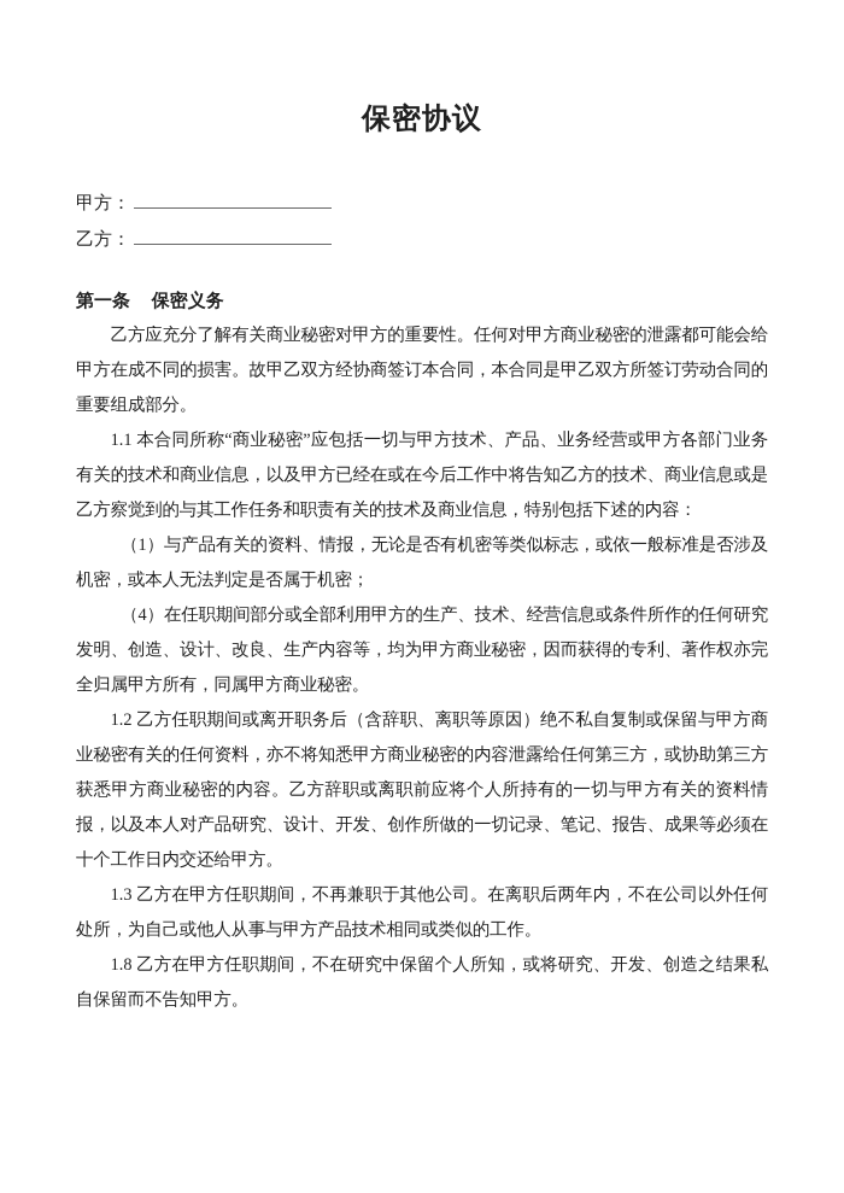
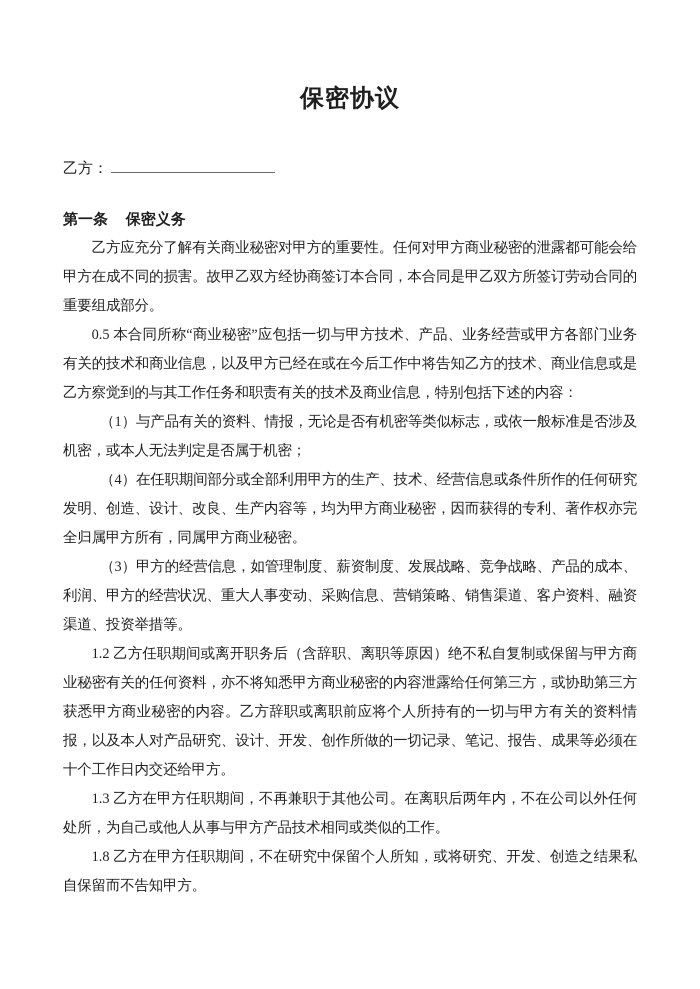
  保密协议
- 甲方：
  乙方：
  第一条 保密义务
  乙方应充分了解有关商业秘密对甲方的重要性。任何对甲方商业秘密的泄露都可能会给甲方在成不同的损害。故甲乙双方经协商签订本合同，本合同是甲乙双方所签订劳动合同的重要组成部分。
- 1.1 本合同所称“商业秘密”应包括一切与甲方技术、产品、业务经营或甲方各部门业务有关的技术和商业信息，以及甲方已经在或在今后工作中将告知乙方的技术、商业信息或是乙方察觉到的与其工作任务和职责有关的技术及商业信息，特别包括下述的内容：
+ 0.5 本合同所称“商业秘密”应包括一切与甲方技术、产品、业务经营或甲方各部门业务有关的技术和商业信息，以及甲方已经在或在今后工作中将告知乙方的技术、商业信息或是乙方察觉到的与其工作任务和职责有关的技术及商业信息，特别包括下述的内容：
  （1）与产品有关的资料、情报，无论是否有机密等类似标志，或依一般标准是否涉及机密，或本人无法判定是否属于机密；
  （4）在任职期间部分或全部利用甲方的生产、技术、经营信息或条件所作的任何研究发明、创造、设计、改良、生产内容等，均为甲方商业秘密，因而获得的专利、著作权亦完全归属甲方所有，同属甲方商业秘密。
+ （3）甲方的经营信息，如管理制度、薪资制度、发展战略、竞争战略、产品的成本、利润、甲方的经营状况、重大人事变动、采购信息、营销策略、销售渠道、客户资料、融资渠道、投资举措等。
  1.2 乙方任职期间或离开职务后（含辞职、离职等原因）绝不私自复制或保留与甲方商业秘密有关的任何资料，亦不将知悉甲方商业秘密的内容泄露给任何第三方，或协助第三方获悉甲方商业秘密的内容。乙方辞职或离职前应将个人所持有的一切与甲方有关的资料情报，以及本人对产品研究、设计、开发、创作所做的一切记录、笔记、报告、成果等必须在十个工作日内交还给甲方。
  1.3 乙方在甲方任职期间，不再兼职于其他公司。在离职后两年内，不在公司以外任何处所，为自己或他人从事与甲方产品技术相同或类似的工作。
  1.8 乙方在甲方任职期间，不在研究中保留个人所知，或将研究、开发、创造之结果私自保留而不告知甲方。
